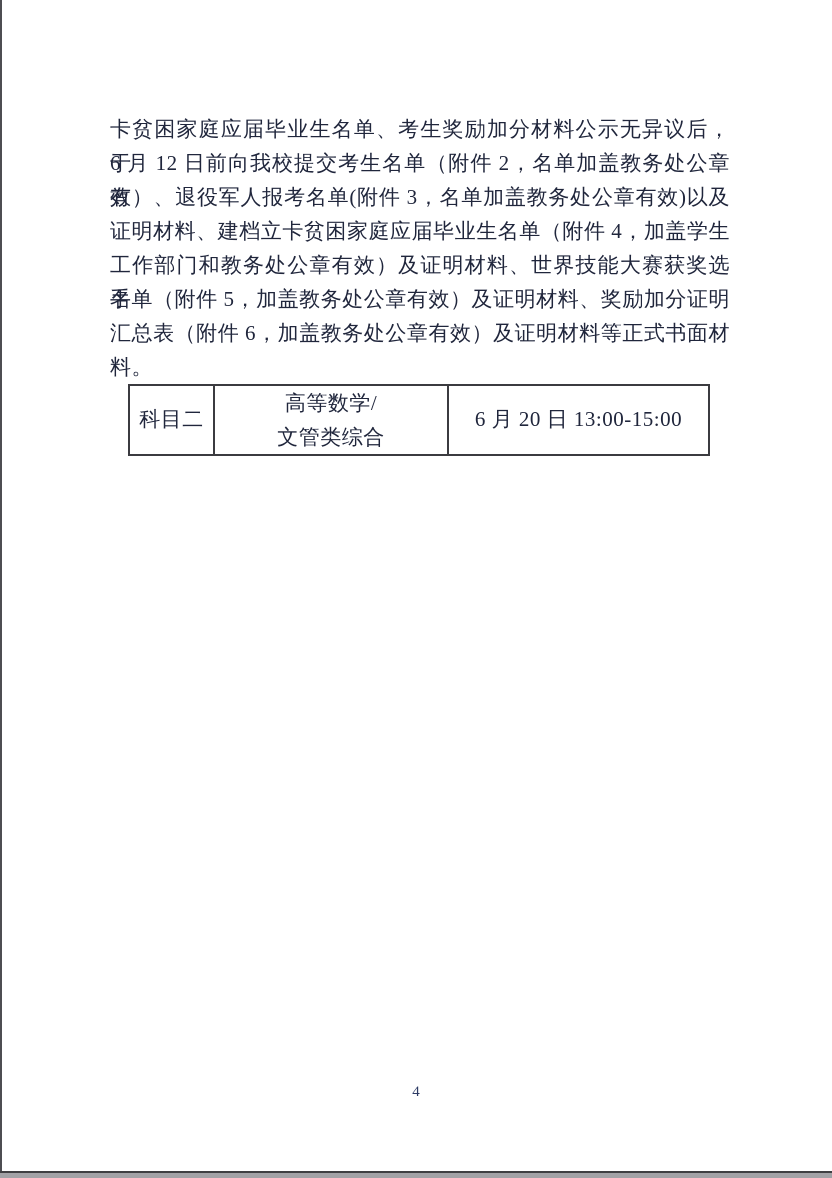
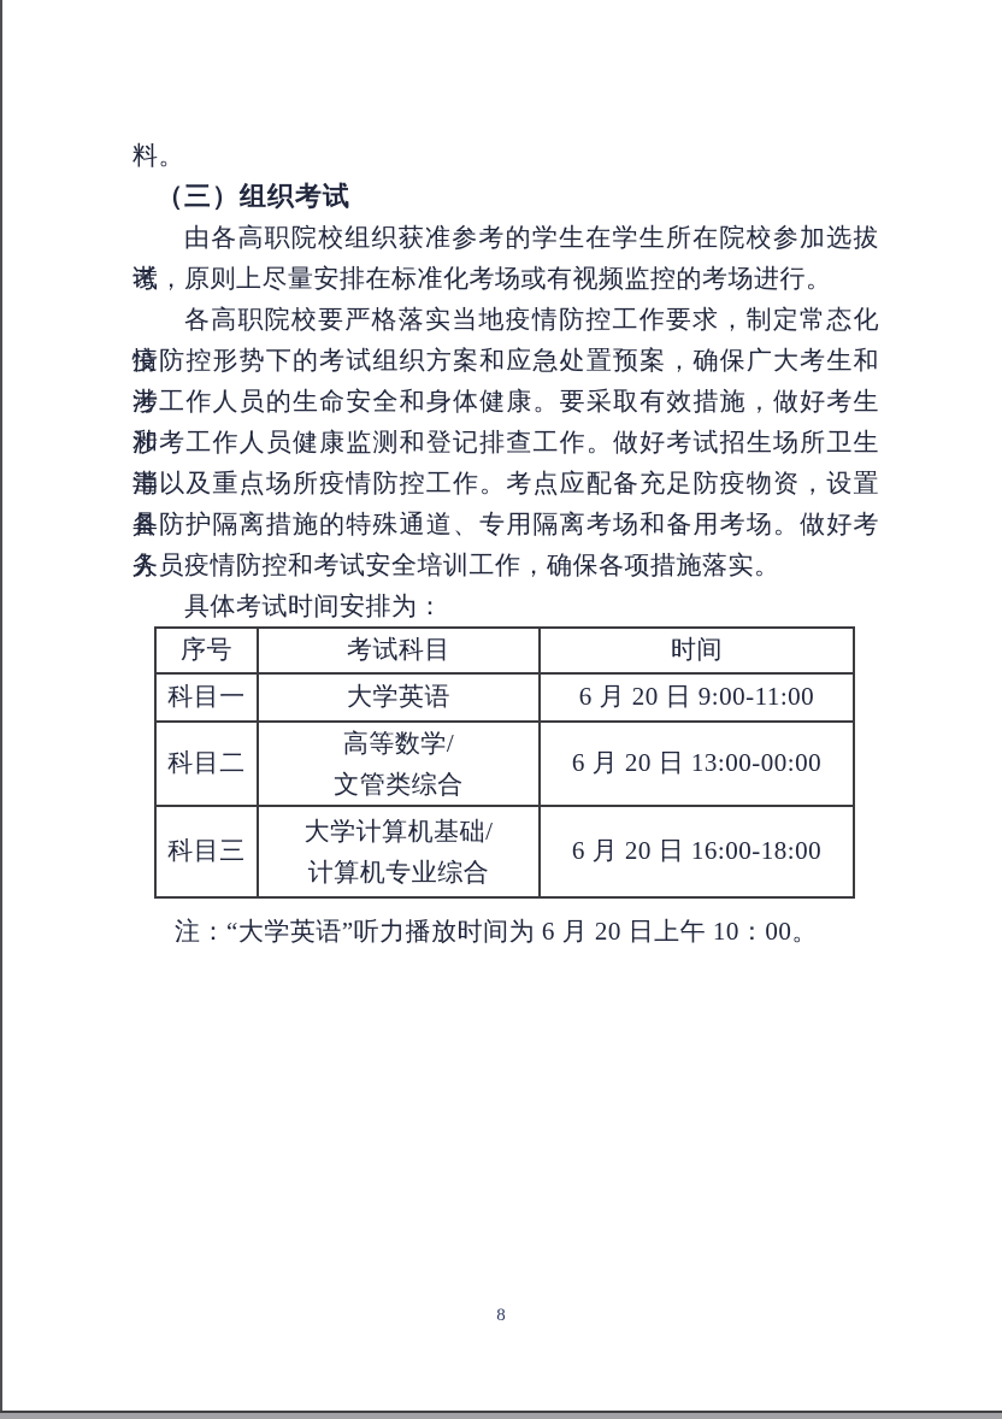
- 卡贫困家庭应届毕业生名单、考生奖励加分材料公示无异议后，于
- 6 月 12 日前向我校提交考生名单（附件 2，名单加盖教务处公章有
- 效）、退役军人报考名单(附件 3，名单加盖教务处公章有效)以及
- 证明材料、建档立卡贫困家庭应届毕业生名单（附件 4，加盖学生
- 工作部门和教务处公章有效）及证明材料、世界技能大赛获奖选手
- 名单（附件 5，加盖教务处公章有效）及证明材料、奖励加分证明
- 汇总表（附件 6，加盖教务处公章有效）及证明材料等正式书面材
  料。
+ （三）组织考试
+ 由各高职院校组织获准参考的学生在学生所在院校参加选拔考
+ 试，原则上尽量安排在标准化考场或有视频监控的考场进行。
+ 各高职院校要严格落实当地疫情防控工作要求，制定常态化疫
+ 情防控形势下的考试组织方案和应急处置预案，确保广大考生和涉
+ 考工作人员的生命安全和身体健康。要采取有效措施，做好考生和
+ 涉考工作人员健康监测和登记排查工作。做好考试招生场所卫生消
+ 毒以及重点场所疫情防控工作。考点应配备充足防疫物资，设置具
+ 备防护隔离措施的特殊通道、专用隔离考场和备用考场。做好考务
+ 人员疫情防控和考试安全培训工作，确保各项措施落实。
+ 具体考试时间安排为：
+ 序号	考试科目	时间
+ 科目一	大学英语	6 月 20 日 9:00-11:00
- 科目二	高等数学/ 文管类综合	6 月 20 日 13:00-15:00
+ 科目二	高等数学/ 文管类综合	6 月 20 日 13:00-00:00
+ 科目三	大学计算机基础/ 计算机专业综合	6 月 20 日 16:00-18:00
+ 注：“大学英语”听力播放时间为 6 月 20 日上午 10：00。
- 4
+ 8
